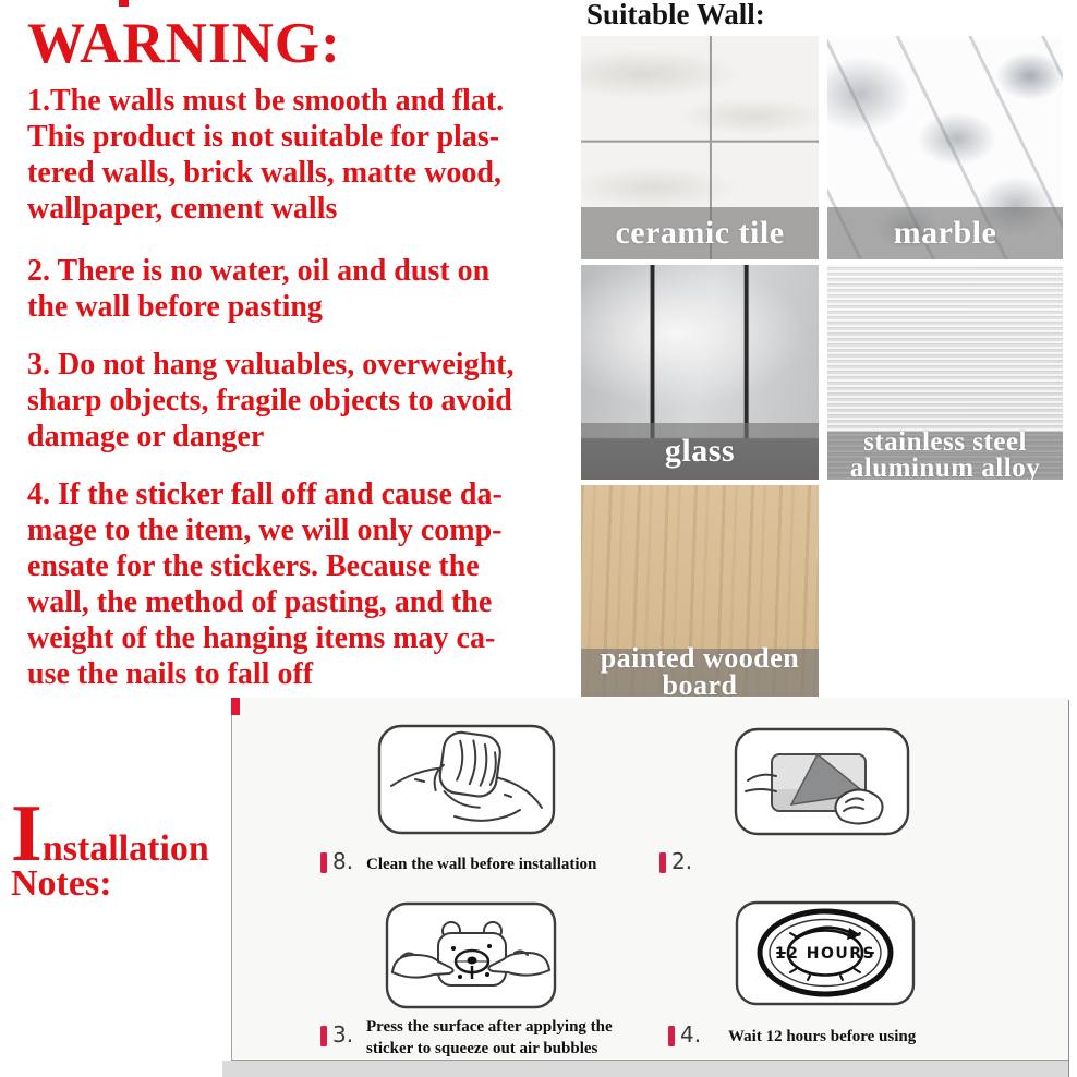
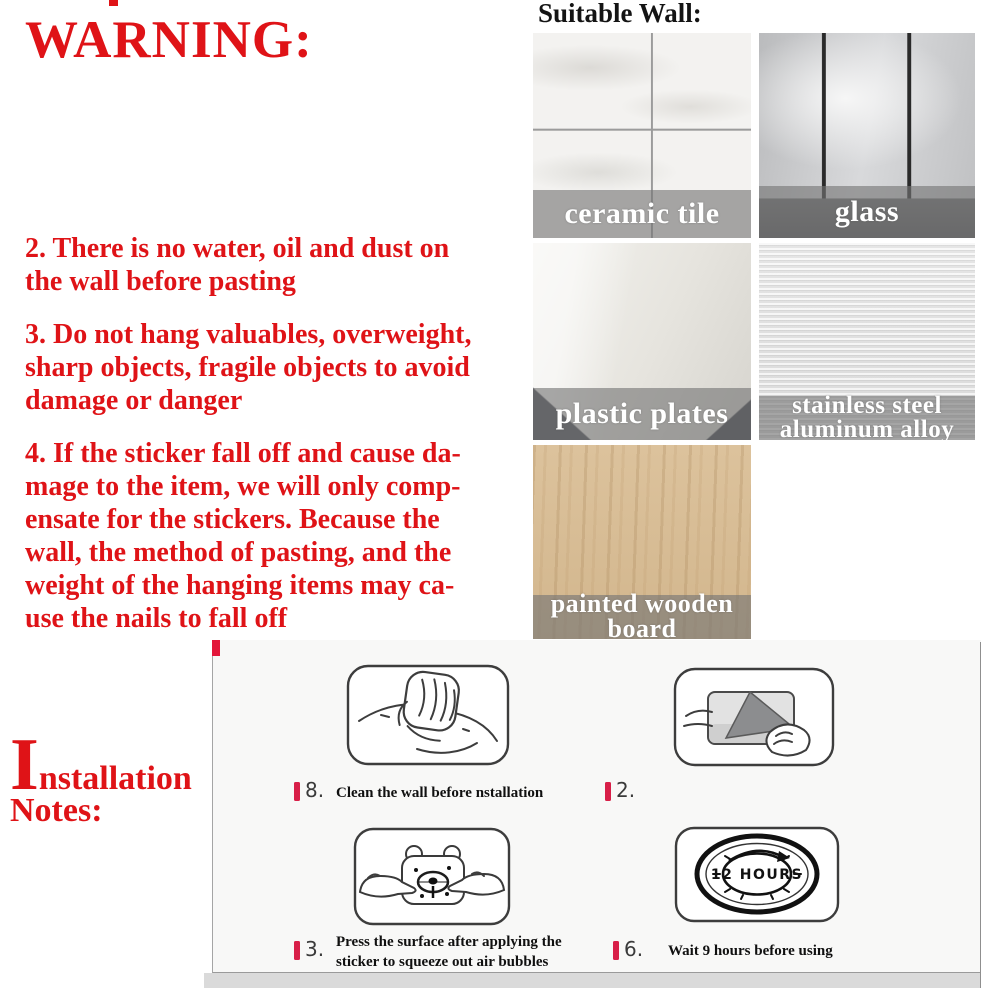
  WARNING:
- 1.The walls must be smooth and flat.
- This product is not suitable for plas-
- tered walls, brick walls, matte wood,
- wallpaper, cement walls
  2. There is no water, oil and dust on
  the wall before pasting
  3. Do not hang valuables, overweight,
  sharp objects, fragile objects to avoid
  damage or danger
  4. If the sticker fall off and cause da-
  mage to the item, we will only comp-
  ensate for the stickers. Because the
  wall, the method of pasting, and the
  weight of the hanging items may ca-
  use the nails to fall off
  Suitable Wall:
  ceramic tile
- marble
  glass
+ plastic plates
  stainless steel
  aluminum alloy
  painted wooden board
  Installation
  Notes:
  12 HOURS
  8.
- Clean the wall before installation
+ Clean the wall before nstallation
  2.
  3.
  Press the surface after applying the
  sticker to squeeze out air bubbles
- 4.
+ 6.
- Wait 12 hours before using
+ Wait 9 hours before using
